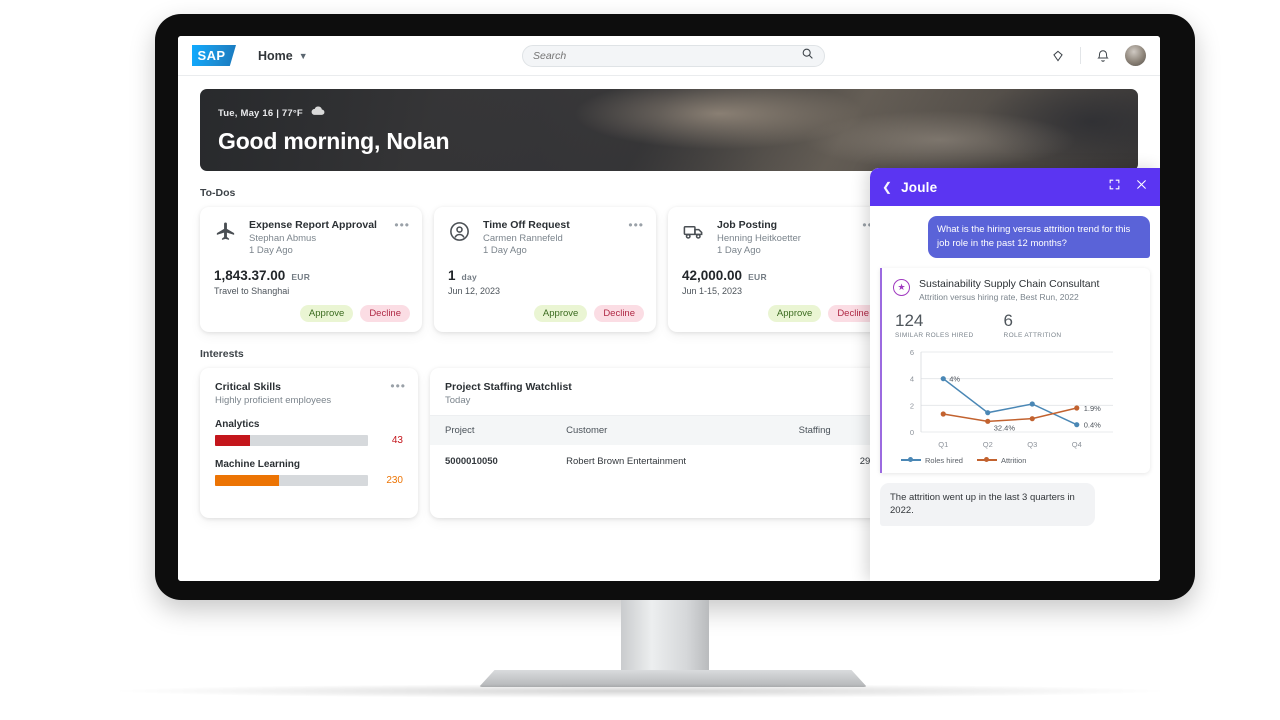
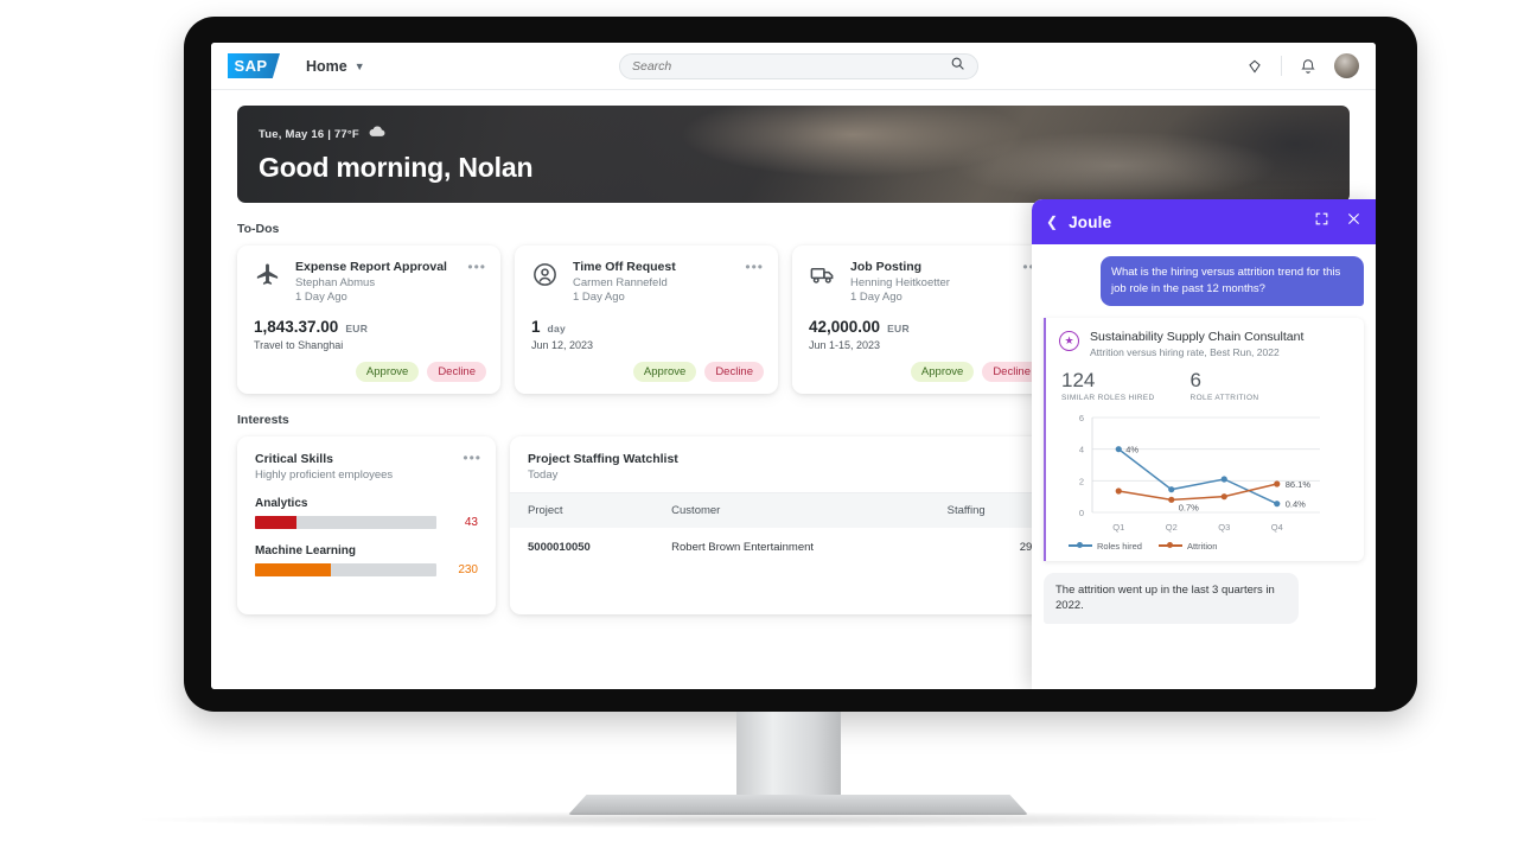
  SAP
  Home
  ▼
  Search
  Tue, May 16 | 77°F
  Good morning, Nolan
  To-Dos
  •••
  Expense Report Approval
  Stephan Abmus
  1 Day Ago
  1,843.37.00
  EUR
  Travel to Shanghai
  Approve
  Decline
  •••
  Time Off Request
  Carmen Rannefeld
  1 Day Ago
  1
  day
  Jun 12, 2023
  Approve
  Decline
  Job Posting
  Henning Heitkoetter
  1 Day Ago
  42,000.00
  EUR
  Jun 1-15, 2023
  Approve
  Decline
  Interests
  •••
  Critical Skills
  Highly proficient employees
  Analytics
  43
  Machine Learning
  230
  Project Staffing Watchlist
  Today
  5000010050	Robert Brown Entertainment	29
  ❮
  Joule
  What is the hiring versus attrition trend for this job role in the past 12 months?
  ★
  Sustainability Supply Chain Consultant
  Attrition versus hiring rate, Best Run, 2022
  124
  6
  0
  2
  4
  6
  Q1
  Q2
  Q3
  Q4
  4%
  0.4%
- 32.4%
+ 0.7%
- 1.9%
+ 86.1%
  Roles hired
  Attrition
  The attrition went up in the last 3 quarters in 2022.
